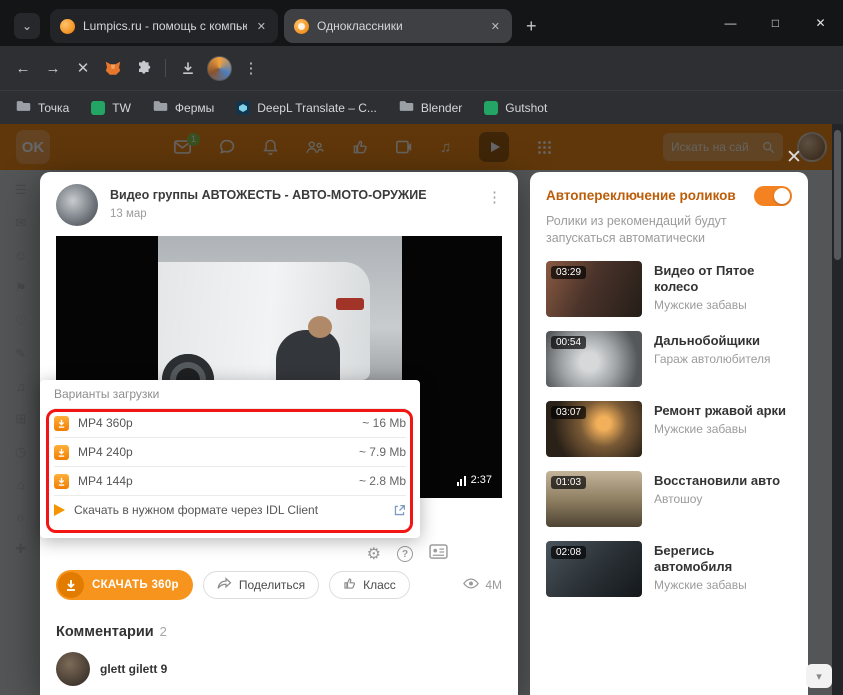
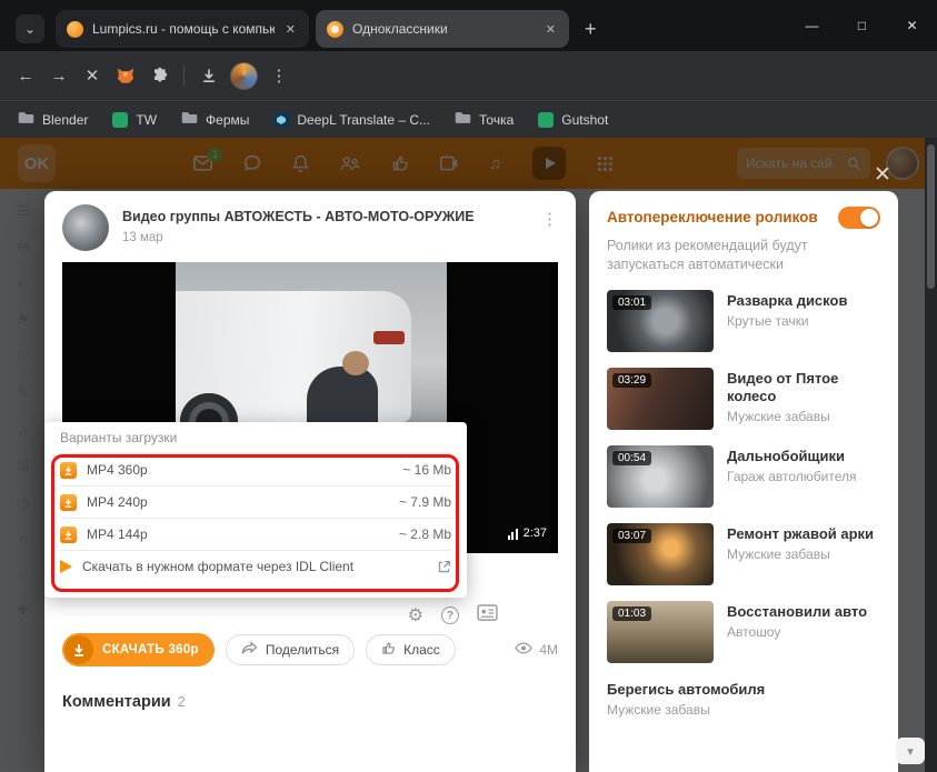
  ⌄
  Lumpics.ru - помощь с компь
  ✕
  Одноклассники
  ✕
  +
  —
  □
  ✕
  ←
  →
  ✕
  ⋮
- Точка
+ Blender
  TW
  Фермы
  DeepL Translate – C...
- Blender
+ Точка
  Gutshot
  OK
  1
  ♫
  Искать на сай
  Видео группы АВТОЖЕСТЬ - АВТО-МОТО-ОРУЖИЕ
  13 мар
  ⋮
  2:37
  Варианты загрузки
  MP4 360p
  ~ 16 Mb
  MP4 240p
  ~ 7.9 Mb
  MP4 144p
  ~ 2.8 Mb
  Скачать в нужном формате через IDL Client
  ⚙
  ?
  СКАЧАТЬ 360p
  Поделиться
  Класс
  4M
  Комментарии 2
- glett gilett 9
  Автопереключение роликов
  Ролики из рекомендаций будут запускаться автоматически
+ 03:01
+ Разварка дисков
+ Крутые тачки
  03:29
  Видео от Пятое колесо
  Мужские забавы
  00:54
  Дальнобойщики
  Гараж автолюбителя
  03:07
  Ремонт ржавой арки
  Мужские забавы
  01:03
  Восстановили авто
  Автошоу
- 02:08
  Берегись автомобиля
  Мужские забавы
  ✕
  ▾
